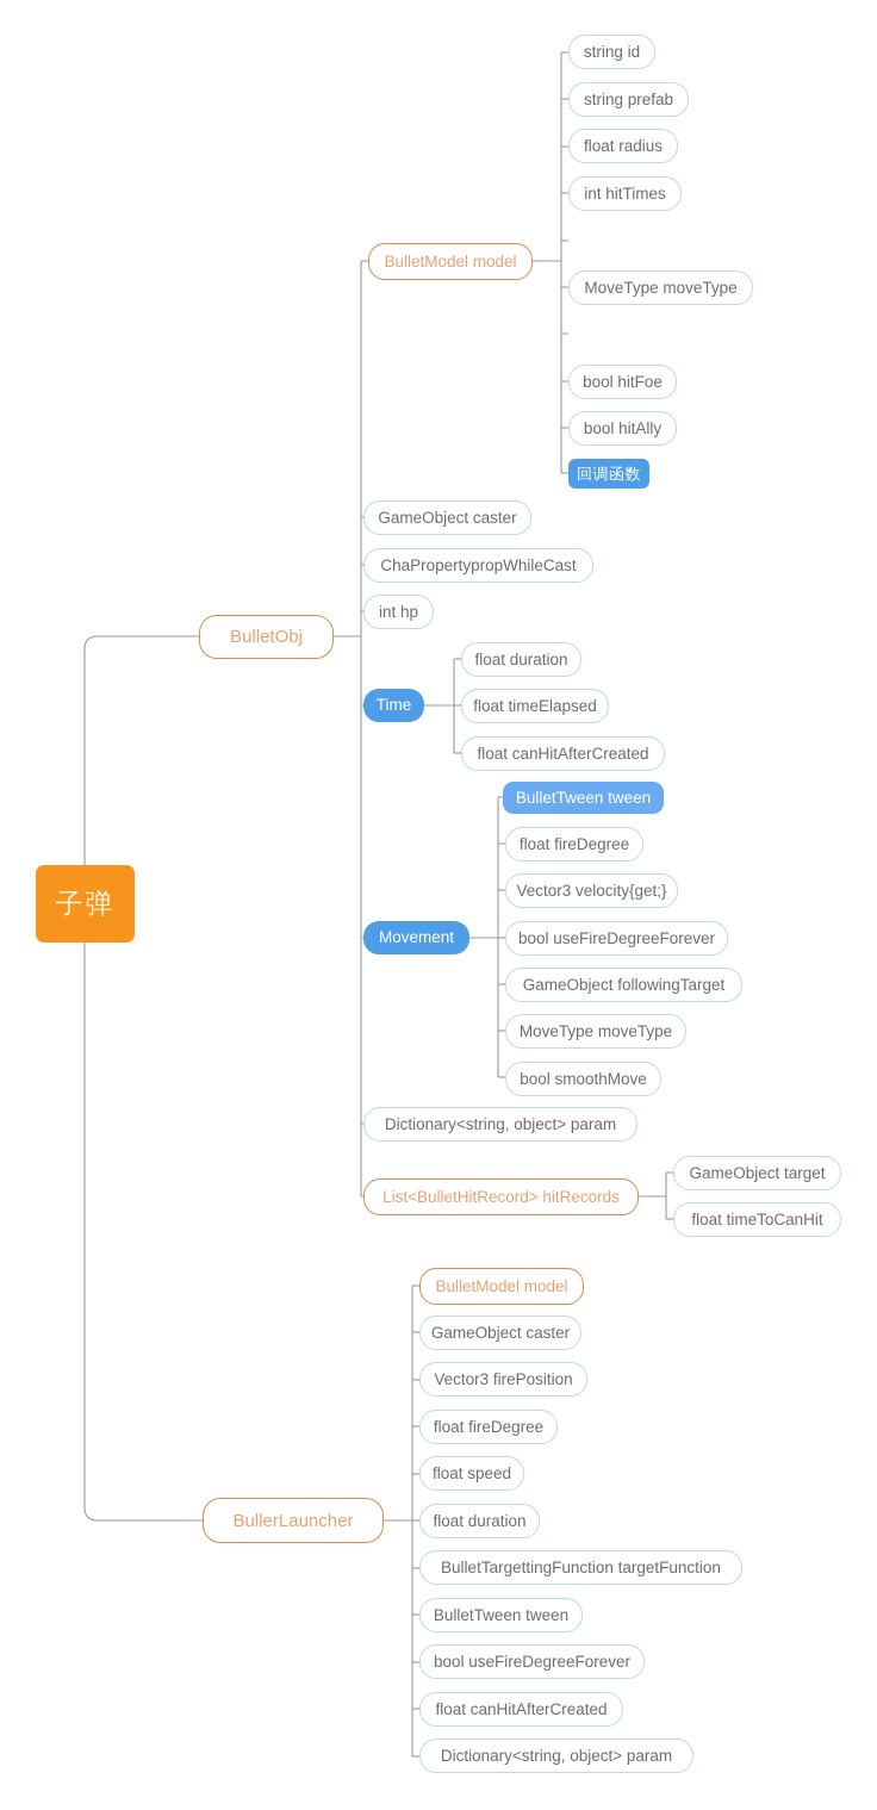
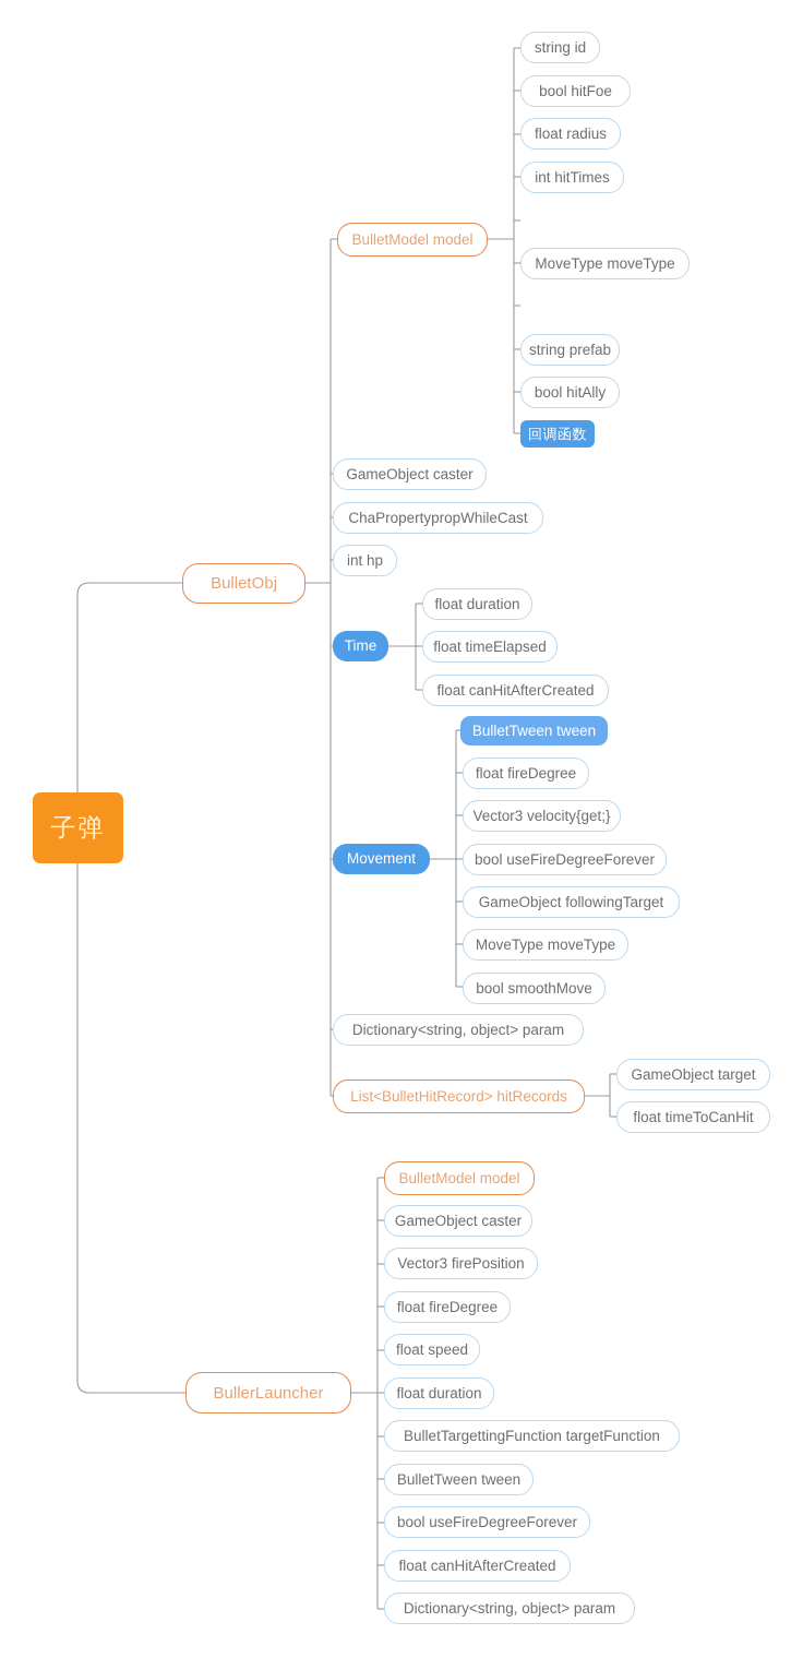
  子弹
  BulletObj
  BulletModel model
  string id
- string prefab
+ bool hitFoe
  float radius
  int hitTimes
  MoveType moveType
- bool hitFoe
+ string prefab
  bool hitAlly
  回调函数
  GameObject caster
  ChaPropertypropWhileCast
  int hp
  Time
  float duration
  float timeElapsed
  float canHitAfterCreated
  Movement
  BulletTween tween
  float fireDegree
  Vector3 velocity{get;}
  bool useFireDegreeForever
  GameObject followingTarget
  MoveType moveType
  bool smoothMove
  Dictionary<string, object> param
  List<BulletHitRecord> hitRecords
  GameObject target
  float timeToCanHit
  BullerLauncher
  BulletModel model
  GameObject caster
  Vector3 firePosition
  float fireDegree
  float speed
  float duration
  BulletTargettingFunction targetFunction
  BulletTween tween
  bool useFireDegreeForever
  float canHitAfterCreated
  Dictionary<string, object> param
